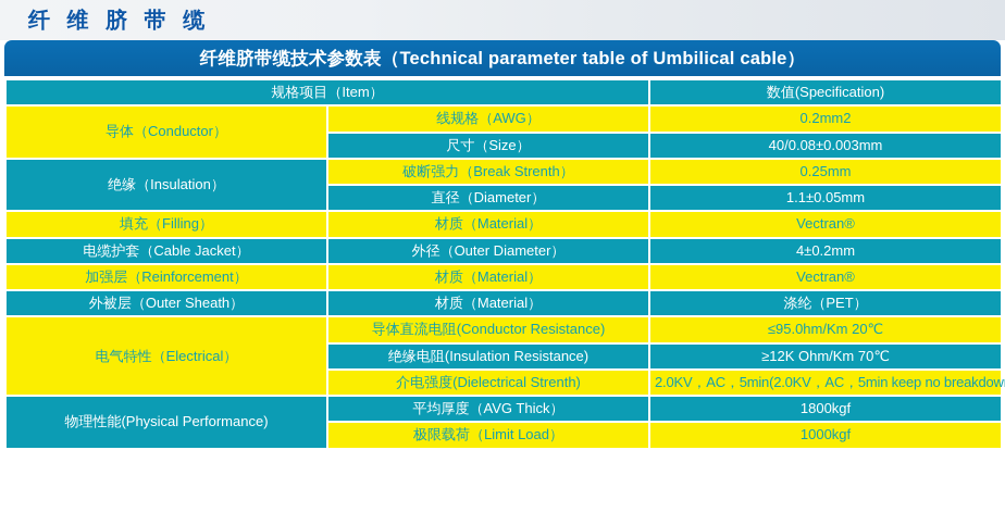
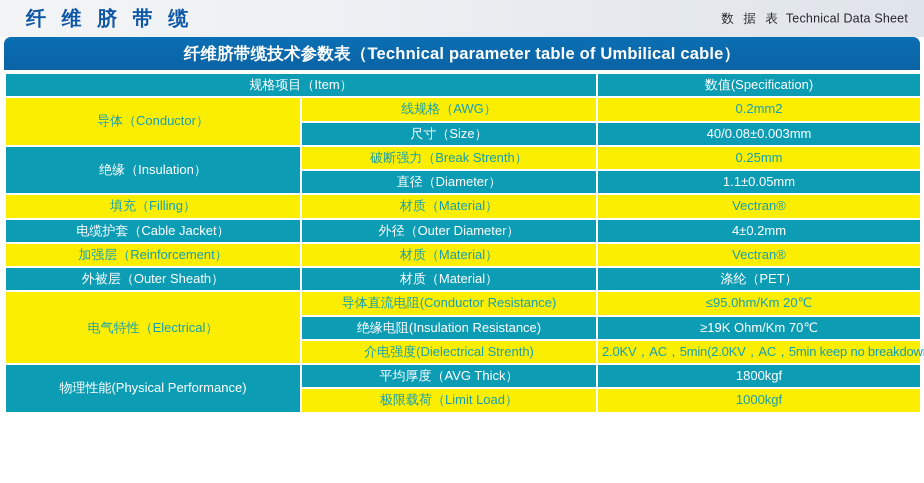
  纤 维 脐 带 缆
+ 数 据 表 Technical Data Sheet
  纤维脐带缆技术参数表（Technical parameter table of Umbilical cable）
  规格项目（Item）	数值(Specification)
  导体（Conductor）	线规格（AWG）	0.2mm2
  尺寸（Size）	40/0.08±0.003mm
  绝缘（Insulation）	破断强力（Break Strenth）	0.25mm
  直径（Diameter）	1.1±0.05mm
  填充（Filling）	材质（Material）	Vectran®
  电缆护套（Cable Jacket）	外径（Outer Diameter）	4±0.2mm
  加强层（Reinforcement）	材质（Material）	Vectran®
  外被层（Outer Sheath）	材质（Material）	涤纶（PET）
  电气特性（Electrical）	导体直流电阻(Conductor Resistance)	≤95.0hm/Km 20℃
- 绝缘电阻(Insulation Resistance)	≥12K Ohm/Km 70℃
+ 绝缘电阻(Insulation Resistance)	≥19K Ohm/Km 70℃
  介电强度(Dielectrical Strenth)	2.0KV，AC，5min(2.0KV，AC，5min keep no breakdow
  物理性能(Physical Performance)	平均厚度（AVG Thick）	1800kgf
  极限载荷（Limit Load）	1000kgf
